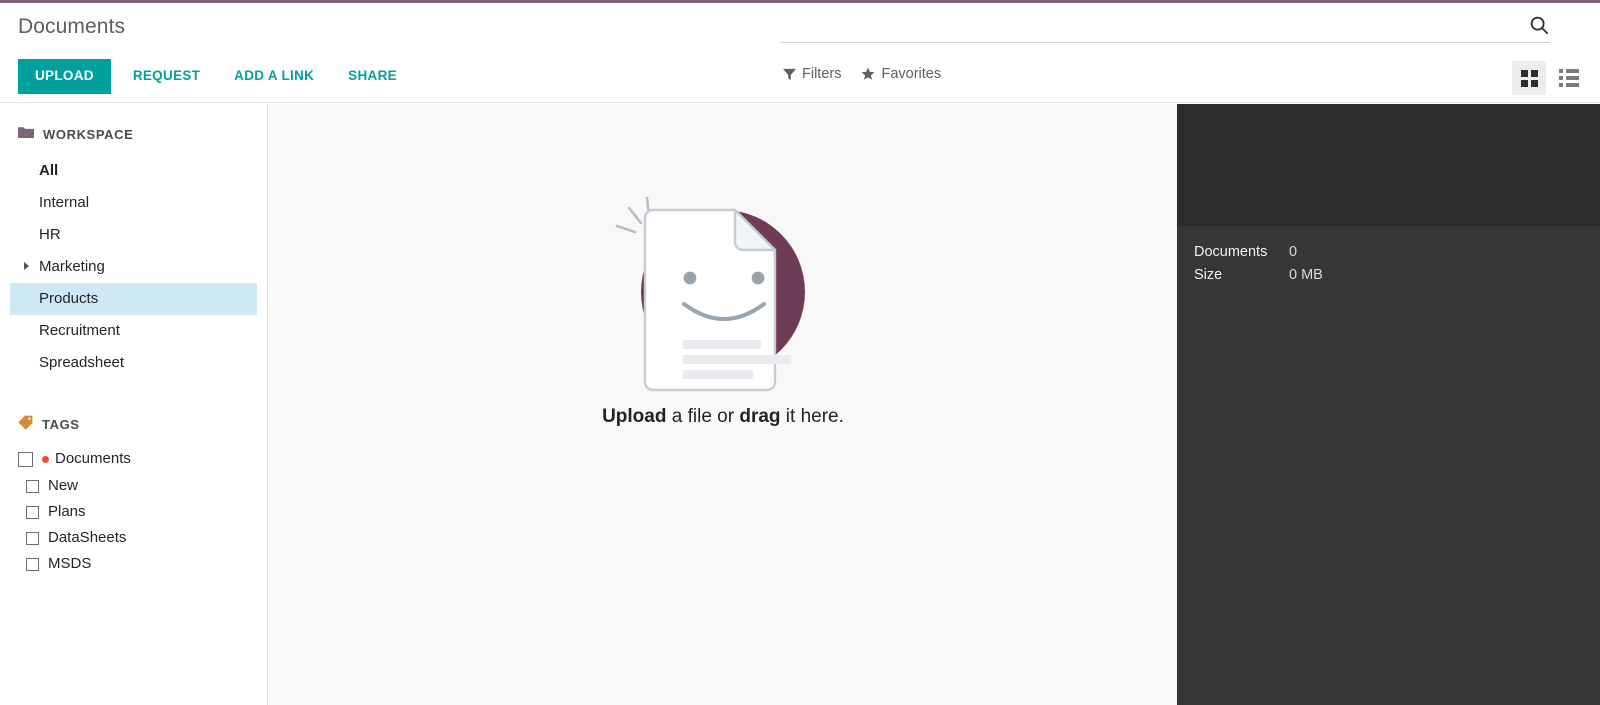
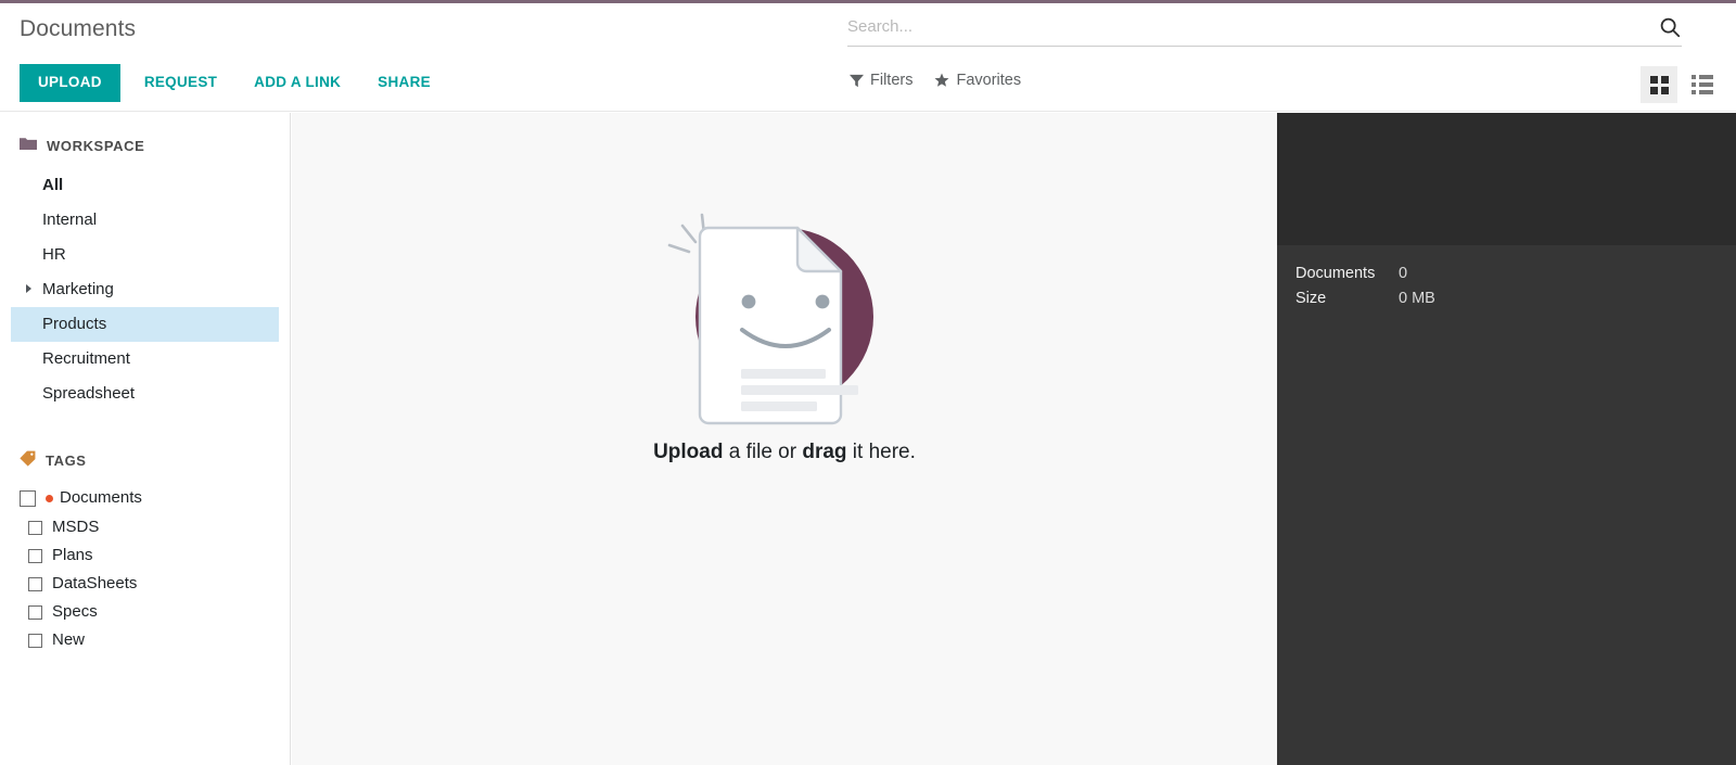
  Documents
  UPLOAD
  REQUEST
  ADD A LINK
  SHARE
+ Search...
  Filters
  Favorites
  WORKSPACE
  All
  Internal
  HR
  Marketing
  Products
  Recruitment
  Spreadsheet
  TAGS
  Documents
- New
+ MSDS
  Plans
  DataSheets
+ Specs
- MSDS
+ New
  Upload a file or drag it here.
  Documents
  0
  Size
  0 MB
